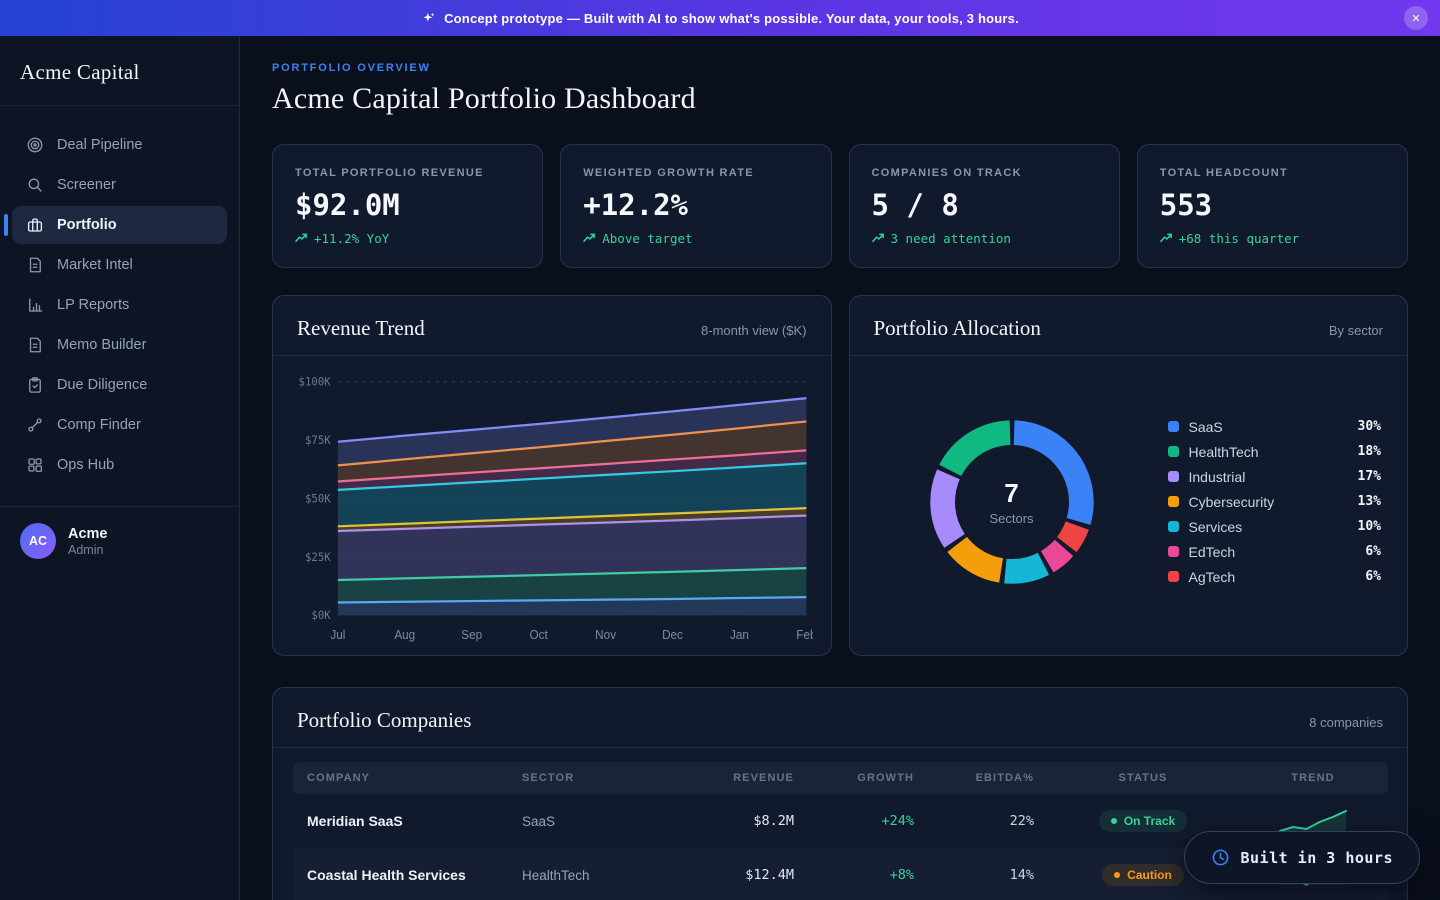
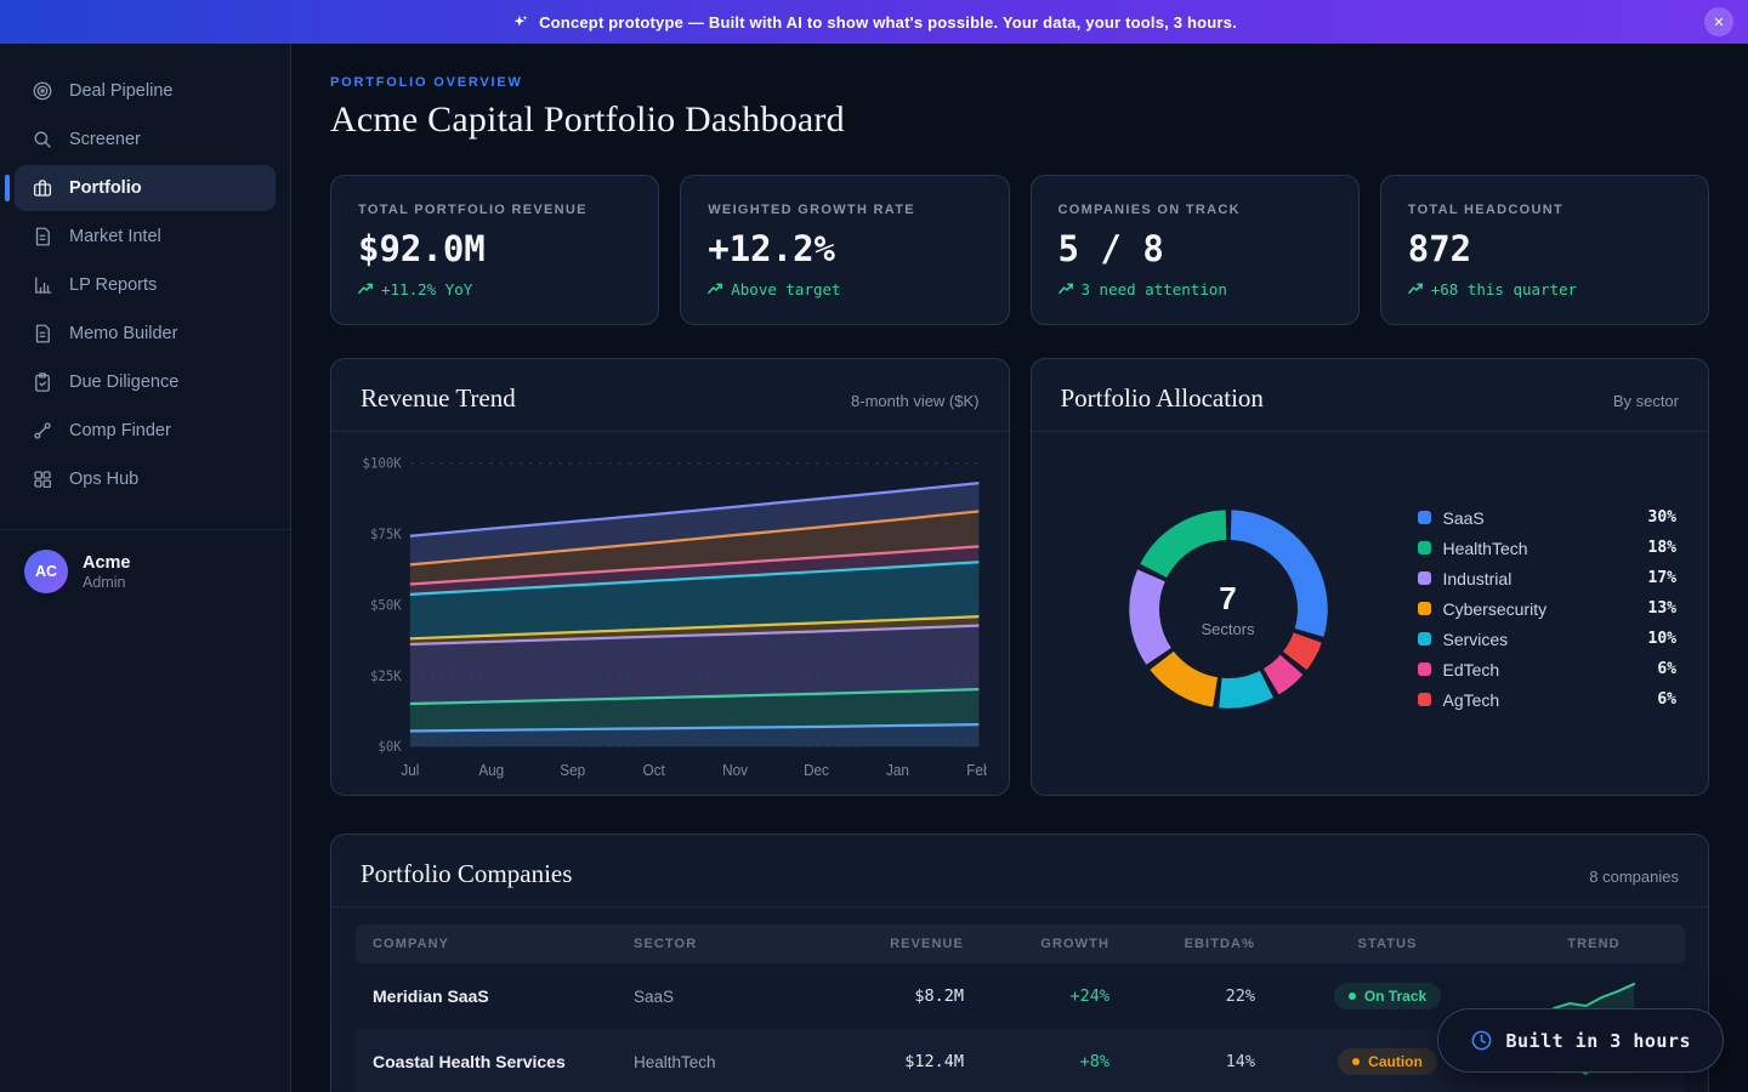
  Concept prototype — Built with AI to show what's possible. Your data, your tools, 3 hours.
  ✕
- Acme Capital
  Deal Pipeline
  Screener
  Portfolio
  Market Intel
  LP Reports
  Memo Builder
  Due Diligence
  Comp Finder
  Ops Hub
  AC
  Acme
  Admin
  PORTFOLIO OVERVIEW
  Acme Capital Portfolio Dashboard
  TOTAL PORTFOLIO REVENUE
  $92.0M
  +11.2% YoY
  WEIGHTED GROWTH RATE
  +12.2%
  Above target
  COMPANIES ON TRACK
  5 / 8
  3 need attention
  TOTAL HEADCOUNT
- 553
+ 872
  +68 this quarter
  Revenue Trend
  8-month view ($K)
  $0K
  $25K
  $50K
  $75K
  $100K
  Jul
  Aug
  Sep
  Oct
  Nov
  Dec
  Jan
  Portfolio Allocation
  By sector
  7
  Sectors
  SaaS
  30%
  HealthTech
  18%
  Industrial
  17%
  Cybersecurity
  13%
  Services
  10%
  EdTech
  6%
  AgTech
  6%
  Portfolio Companies
  8 companies
  COMPANY	SECTOR	REVENUE	GROWTH	EBITDA%	STATUS	TREND
  Meridian SaaS	SaaS	$8.2M	+24%	22%	On Track
  Coastal Health Services	HealthTech	$12.4M	+8%	14%	Caution
  Built in 3 hours
